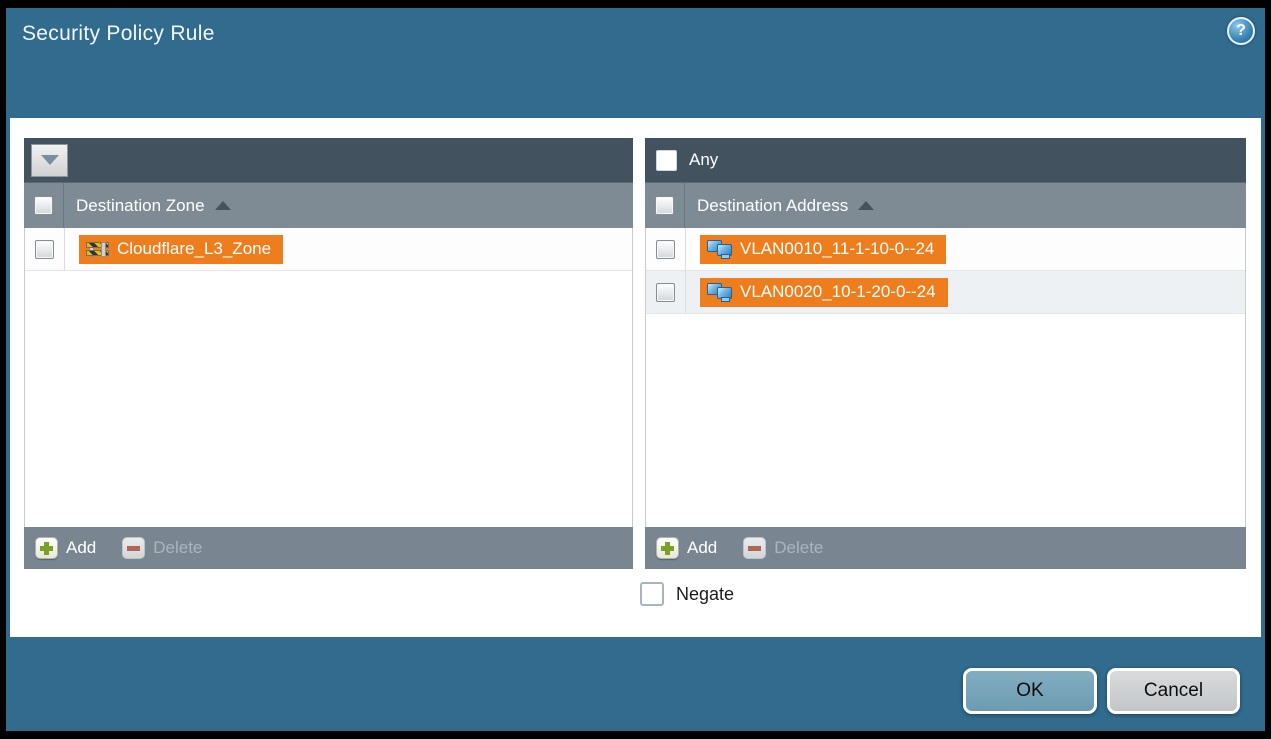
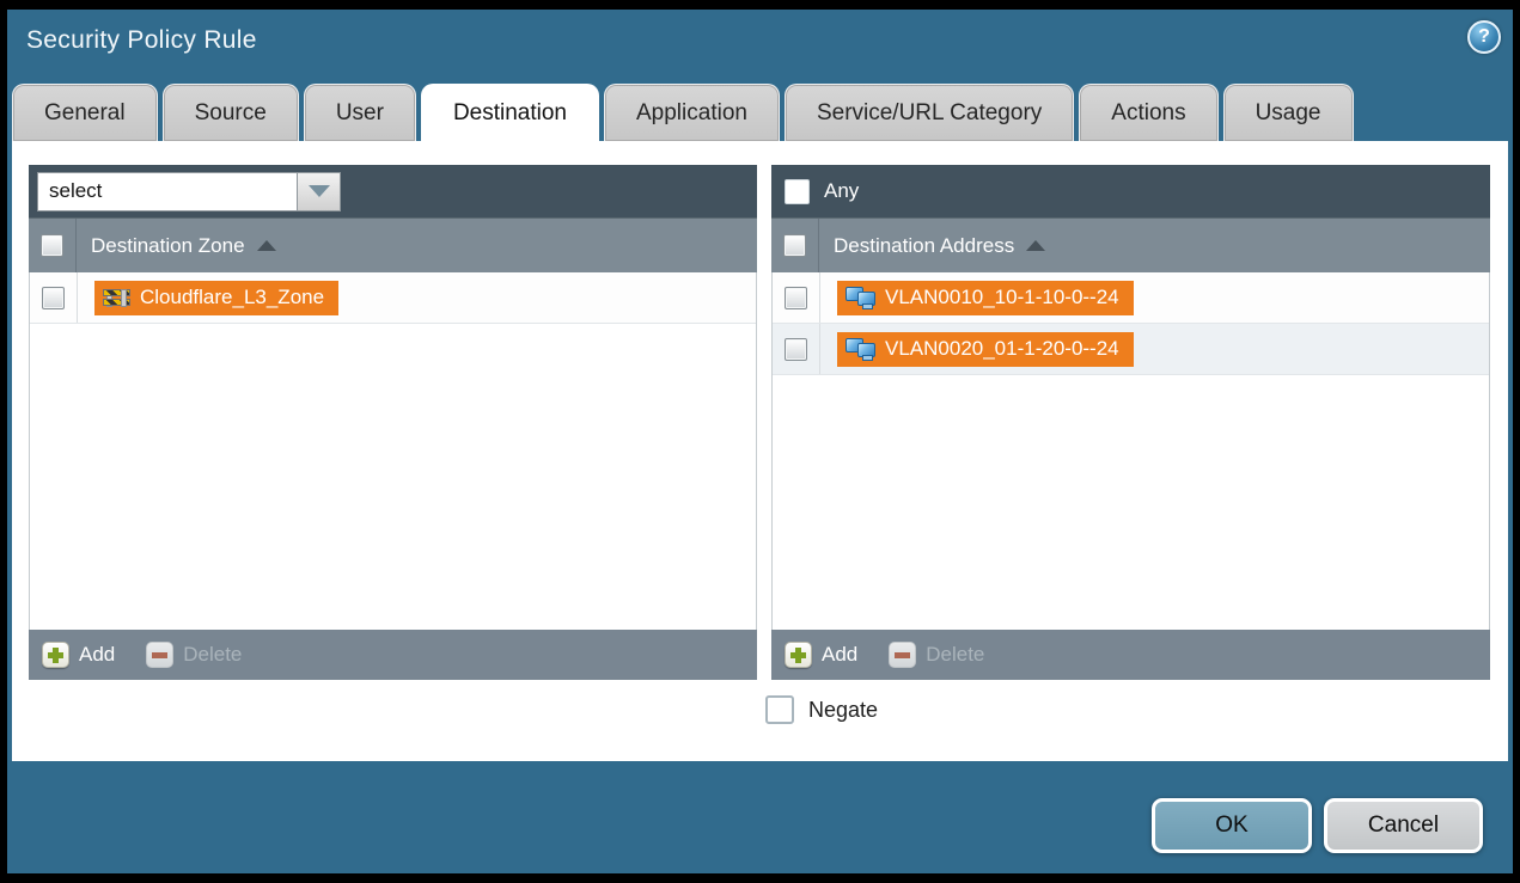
  Security Policy Rule
  ?
+ General
+ Source
+ User
+ Destination
+ Application
+ Service/URL Category
+ Actions
+ Usage
+ select
  Destination Zone
  Cloudflare_L3_Zone
  Add
  Delete
  Any
  Destination Address
- VLAN0010_11-1-10-0--24
+ VLAN0010_10-1-10-0--24
- VLAN0020_10-1-20-0--24
+ VLAN0020_01-1-20-0--24
  Add
  Delete
  Negate
  OK
  Cancel
